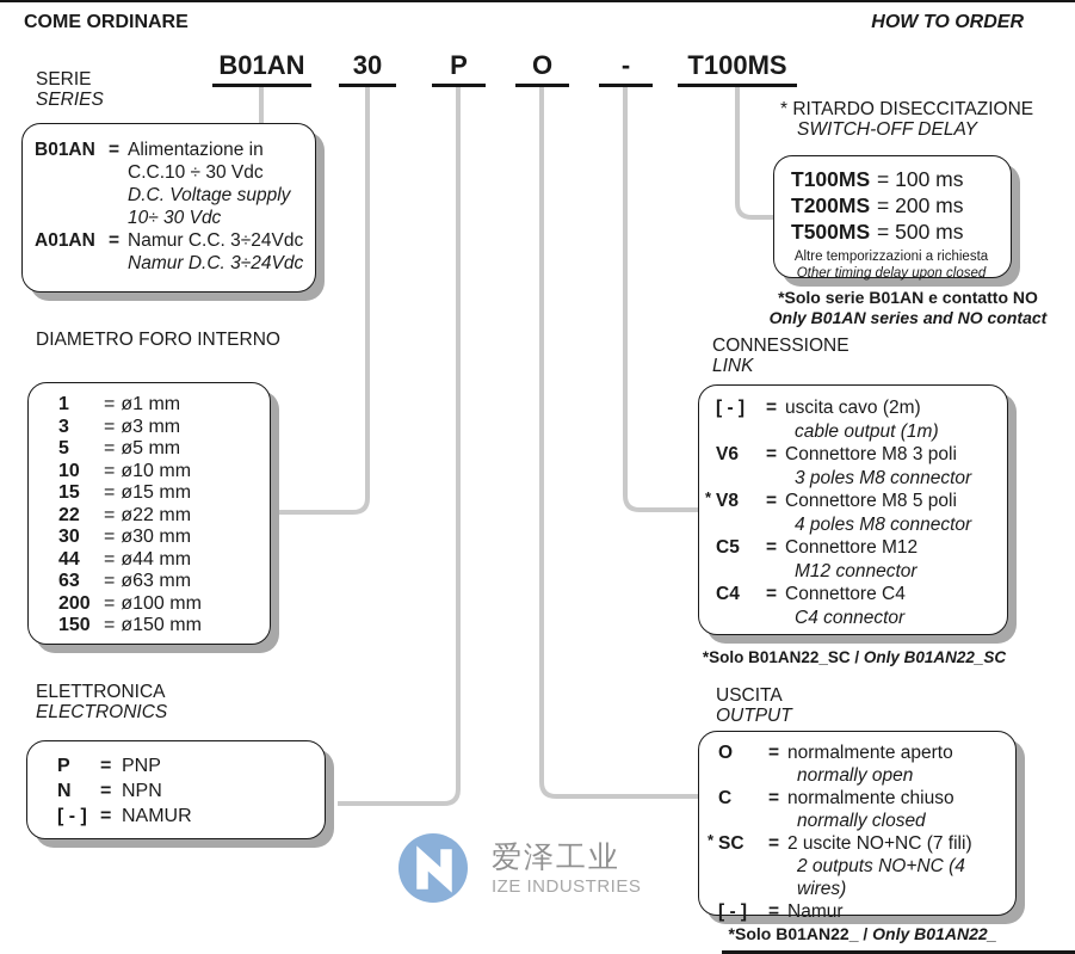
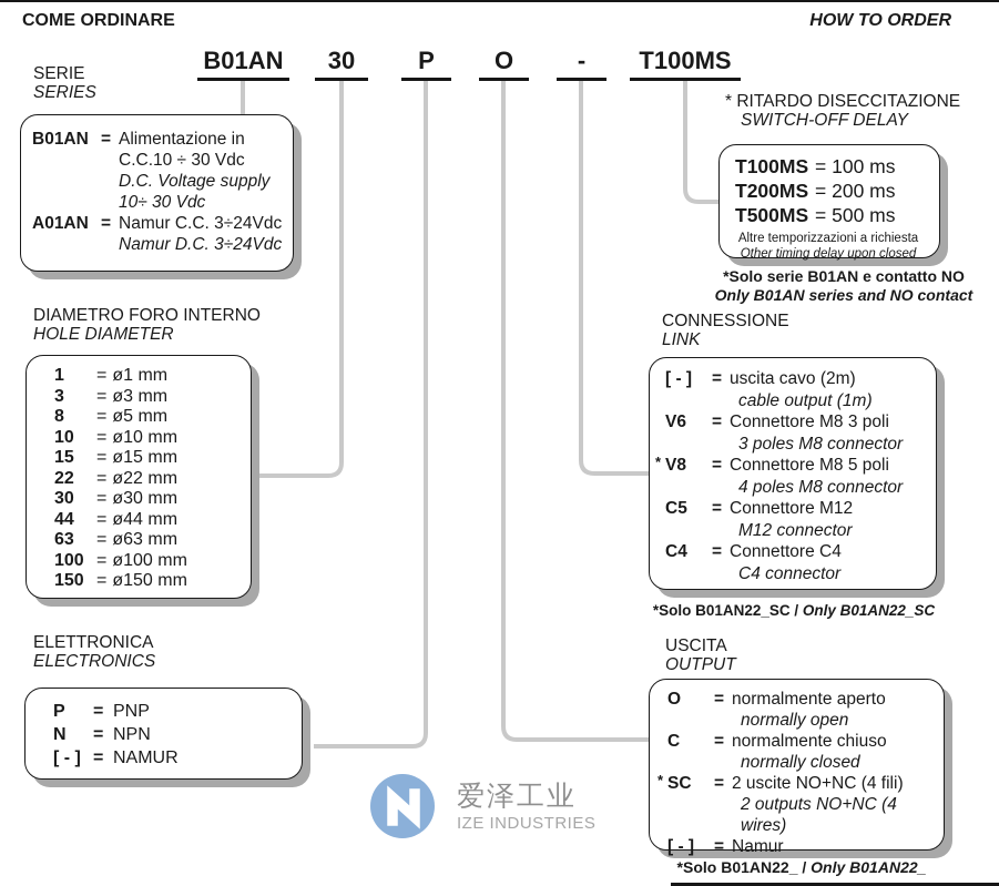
  COME ORDINARE
  HOW TO ORDER
  B01AN
  30
  P
  O
  -
  T100MS
  SERIE
  SERIES
  B01AN
  =
  Alimentazione in
  C.C.10 ÷ 30 Vdc
  D.C. Voltage supply
  10÷ 30 Vdc
  A01AN
  =
  Namur C.C. 3÷24Vdc
  Namur D.C. 3÷24Vdc
  DIAMETRO FORO INTERNO
+ HOLE DIAMETER
  1
  = ø1 mm
  3
  = ø3 mm
- 5
+ 8
  = ø5 mm
  10
  = ø10 mm
  15
  = ø15 mm
  22
  = ø22 mm
  30
  = ø30 mm
  44
  = ø44 mm
  63
  = ø63 mm
- 200
+ 100
  = ø100 mm
  150
  = ø150 mm
  ELETTRONICA
  ELECTRONICS
  P
  =
  PNP
  N
  =
  NPN
  [ - ]
  =
  NAMUR
  * RITARDO DISECCITAZIONE
  SWITCH-OFF DELAY
  T100MS
  = 100 ms
  T200MS
  = 200 ms
  T500MS
  = 500 ms
  Altre temporizzazioni a richiesta
  Other timing delay upon closed
  *Solo serie B01AN e contatto NO
  Only B01AN series and NO contact
  CONNESSIONE
  LINK
  [ - ]
  =
  uscita cavo (2m)
  cable output (1m)
  V6
  =
  Connettore M8 3 poli
  3 poles M8 connector
  *
  V8
  =
  Connettore M8 5 poli
  4 poles M8 connector
  C5
  =
  Connettore M12
  M12 connector
  C4
  =
  Connettore C4
  C4 connector
  *Solo B01AN22_SC / Only B01AN22_SC
  USCITA
  OUTPUT
  O
  =
  normalmente aperto
  normally open
  C
  =
  normalmente chiuso
  normally closed
  *
  SC
  =
- 2 uscite NO+NC (7 fili)
+ 2 uscite NO+NC (4 fili)
  2 outputs NO+NC (4 wires)
  [ - ]
  =
  Namur
  *Solo B01AN22_ / Only B01AN22_
  爱泽工业
  IZE INDUSTRIES
